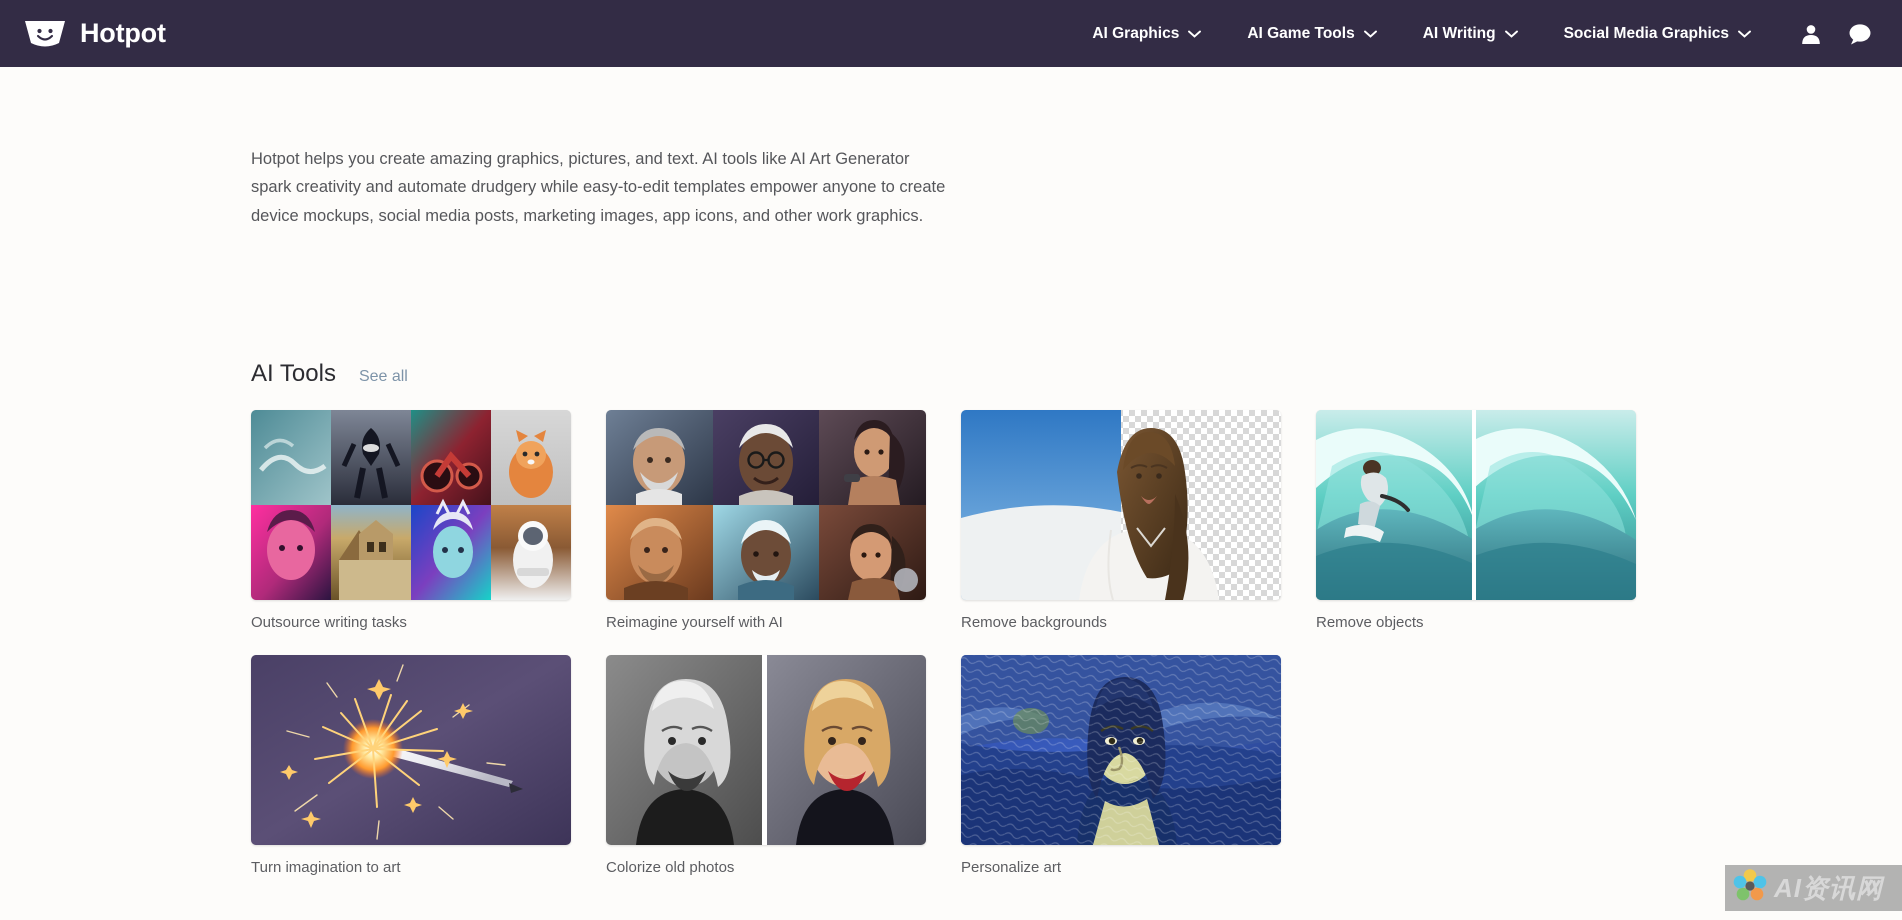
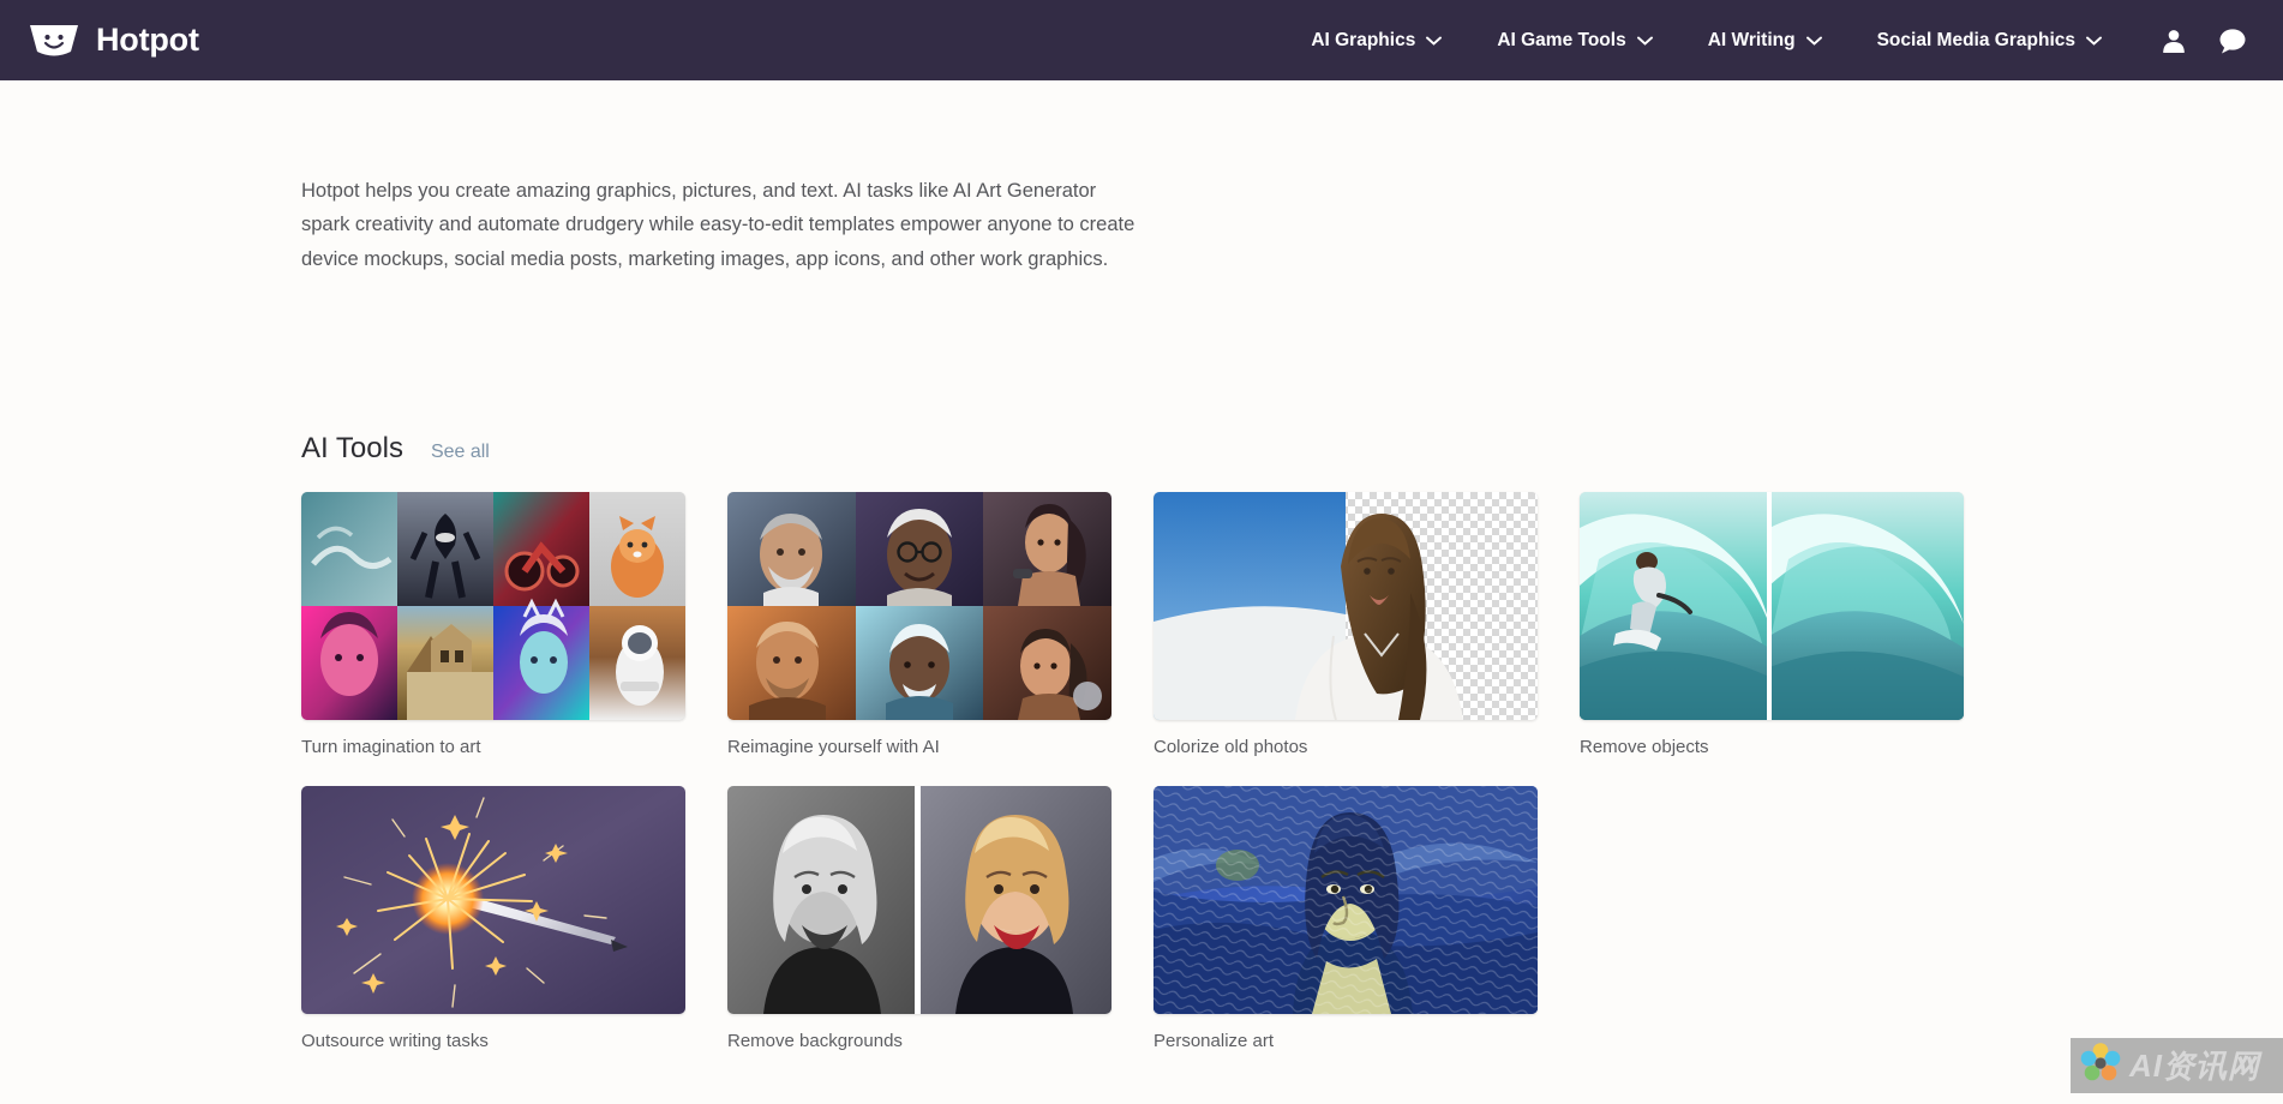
  Hotpot
  AI Graphics
  AI Game Tools
  AI Writing
  Social Media Graphics
- Hotpot helps you create amazing graphics, pictures, and text. AI tools like AI Art Generator spark creativity and automate drudgery while easy-to-edit templates empower anyone to create device mockups, social media posts, marketing images, app icons, and other work graphics.
+ Hotpot helps you create amazing graphics, pictures, and text. AI tasks like AI Art Generator spark creativity and automate drudgery while easy-to-edit templates empower anyone to create device mockups, social media posts, marketing images, app icons, and other work graphics.
  AI Tools
  See all
- Outsource writing tasks
+ Turn imagination to art
  Reimagine yourself with AI
- Remove backgrounds
+ Colorize old photos
  Remove objects
- Turn imagination to art
+ Outsource writing tasks
- Colorize old photos
+ Remove backgrounds
  Personalize art
  AI资讯网
